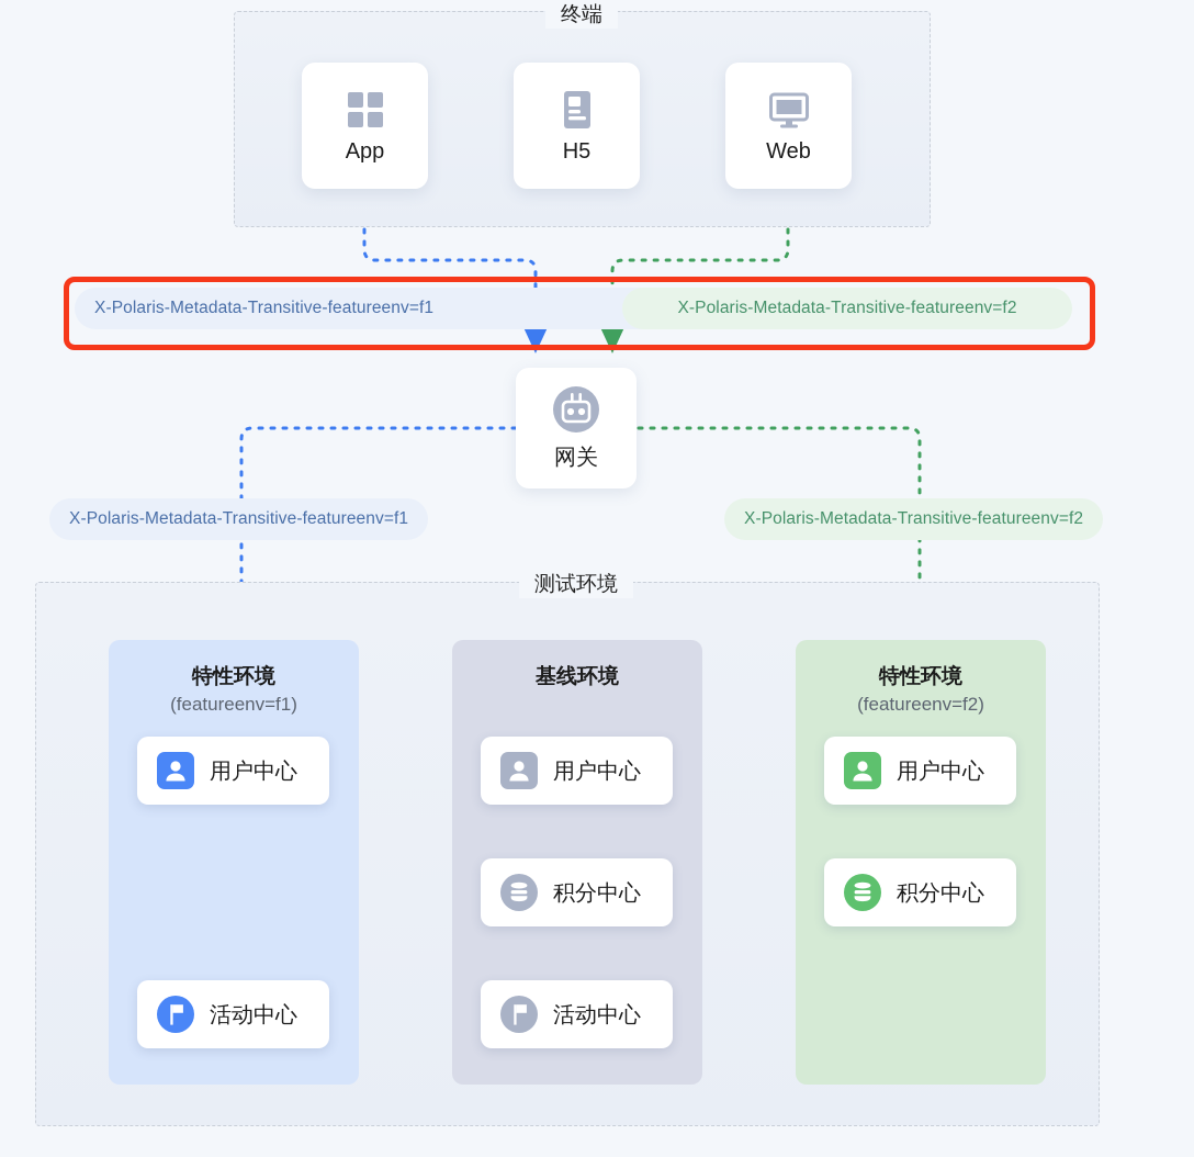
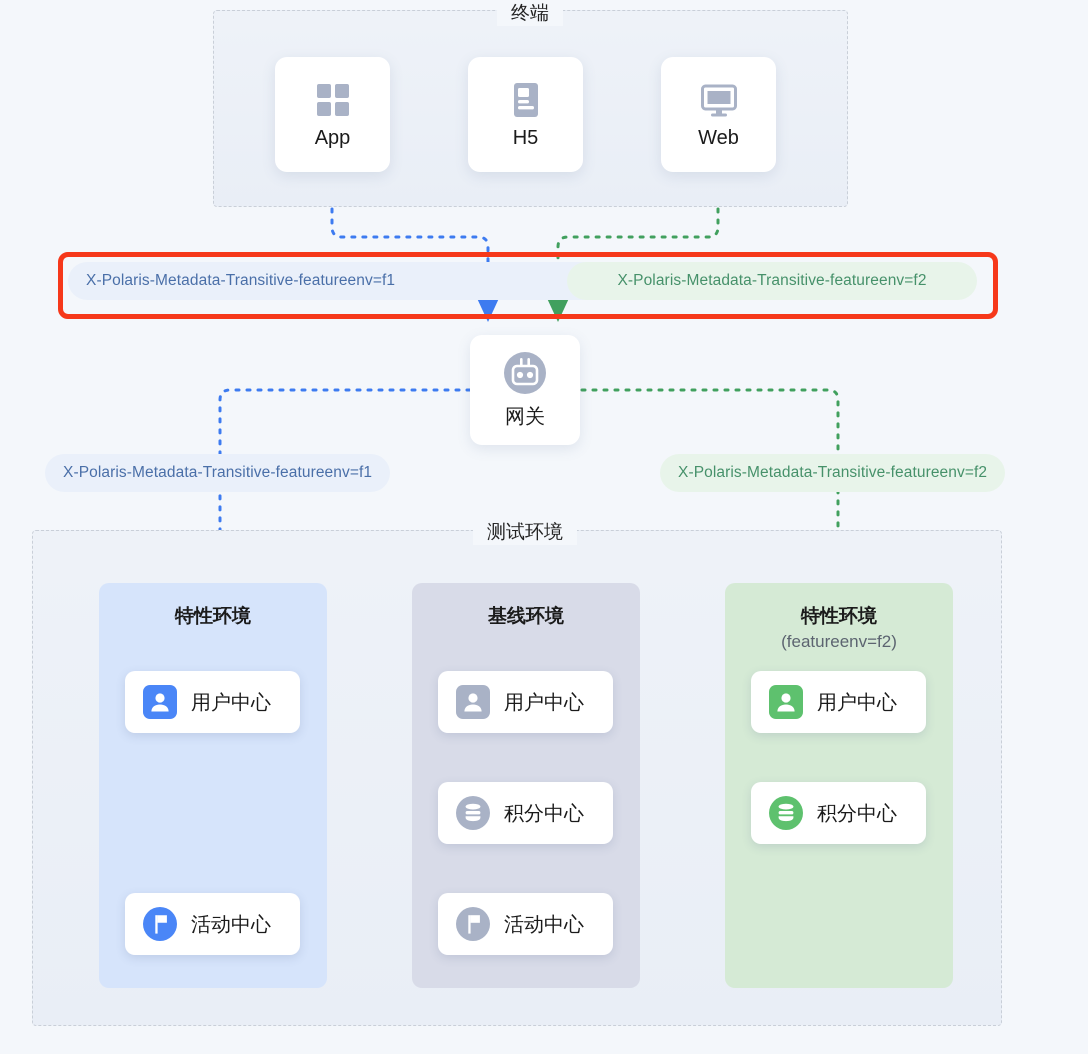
  终端
  App
  H5
  Web
  X-Polaris-Metadata-Transitive-featureenv=f1
  X-Polaris-Metadata-Transitive-featureenv=f2
  网关
  X-Polaris-Metadata-Transitive-featureenv=f1
  X-Polaris-Metadata-Transitive-featureenv=f2
  测试环境
  特性环境
- (featureenv=f1)
  用户中心
  活动中心
  基线环境
  用户中心
  积分中心
  活动中心
  特性环境
  (featureenv=f2)
  用户中心
  积分中心
